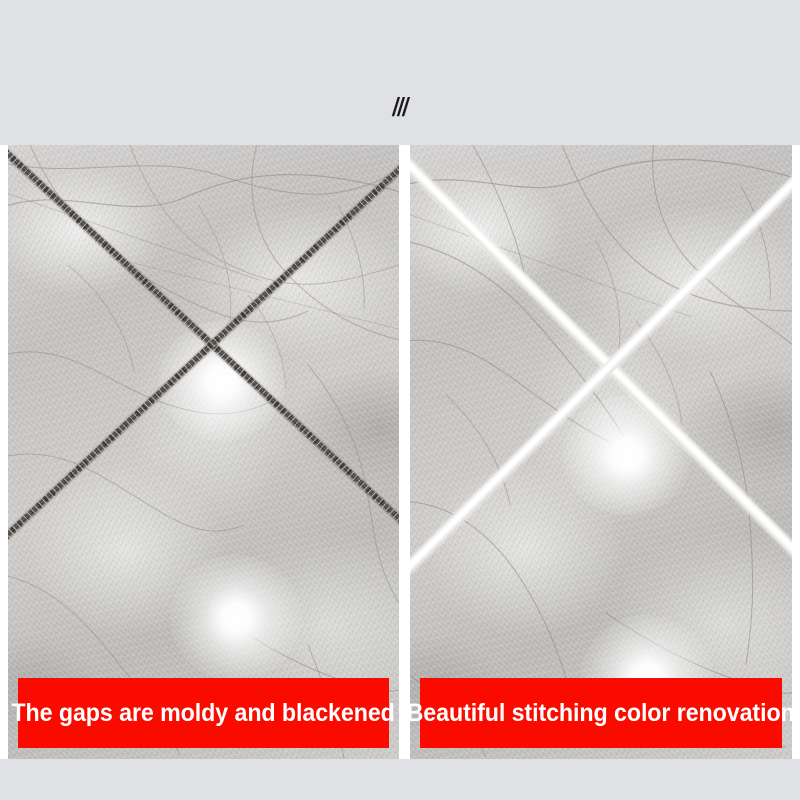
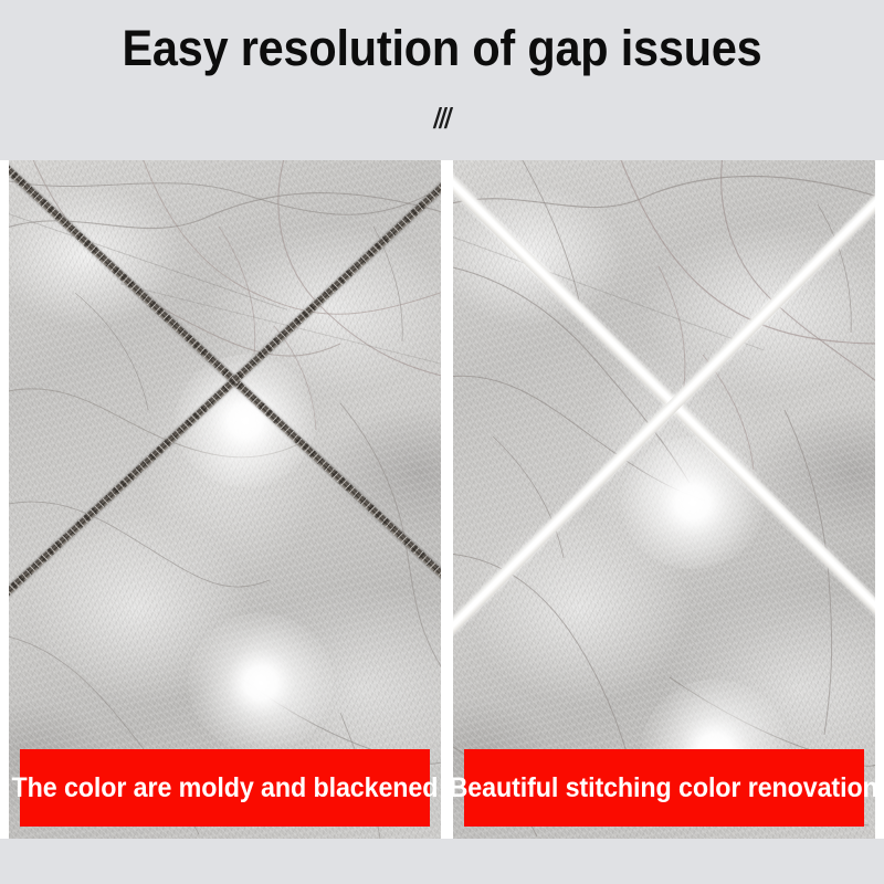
+ Easy resolution of gap issues
  ///
- The gaps are moldy and blackened
+ The color are moldy and blackened
  Beautiful stitching color renovation
